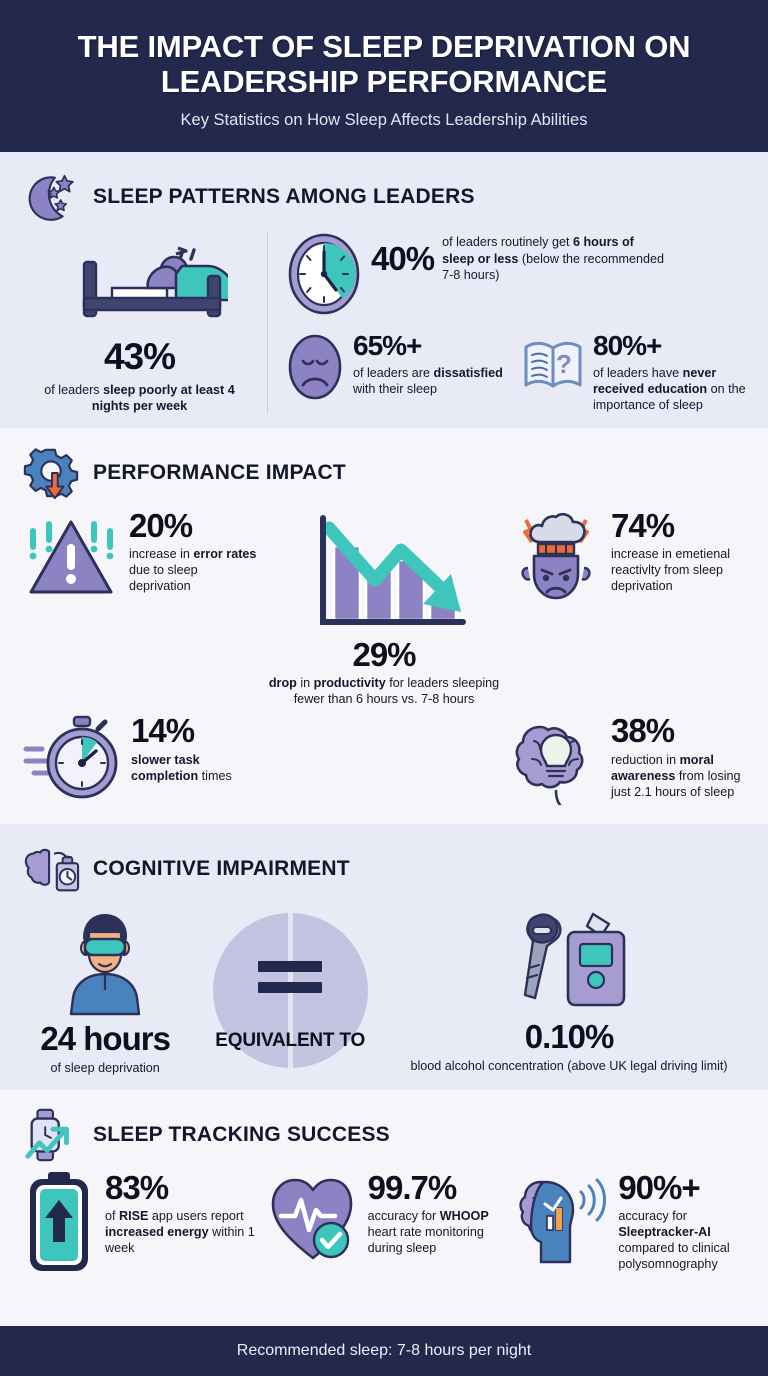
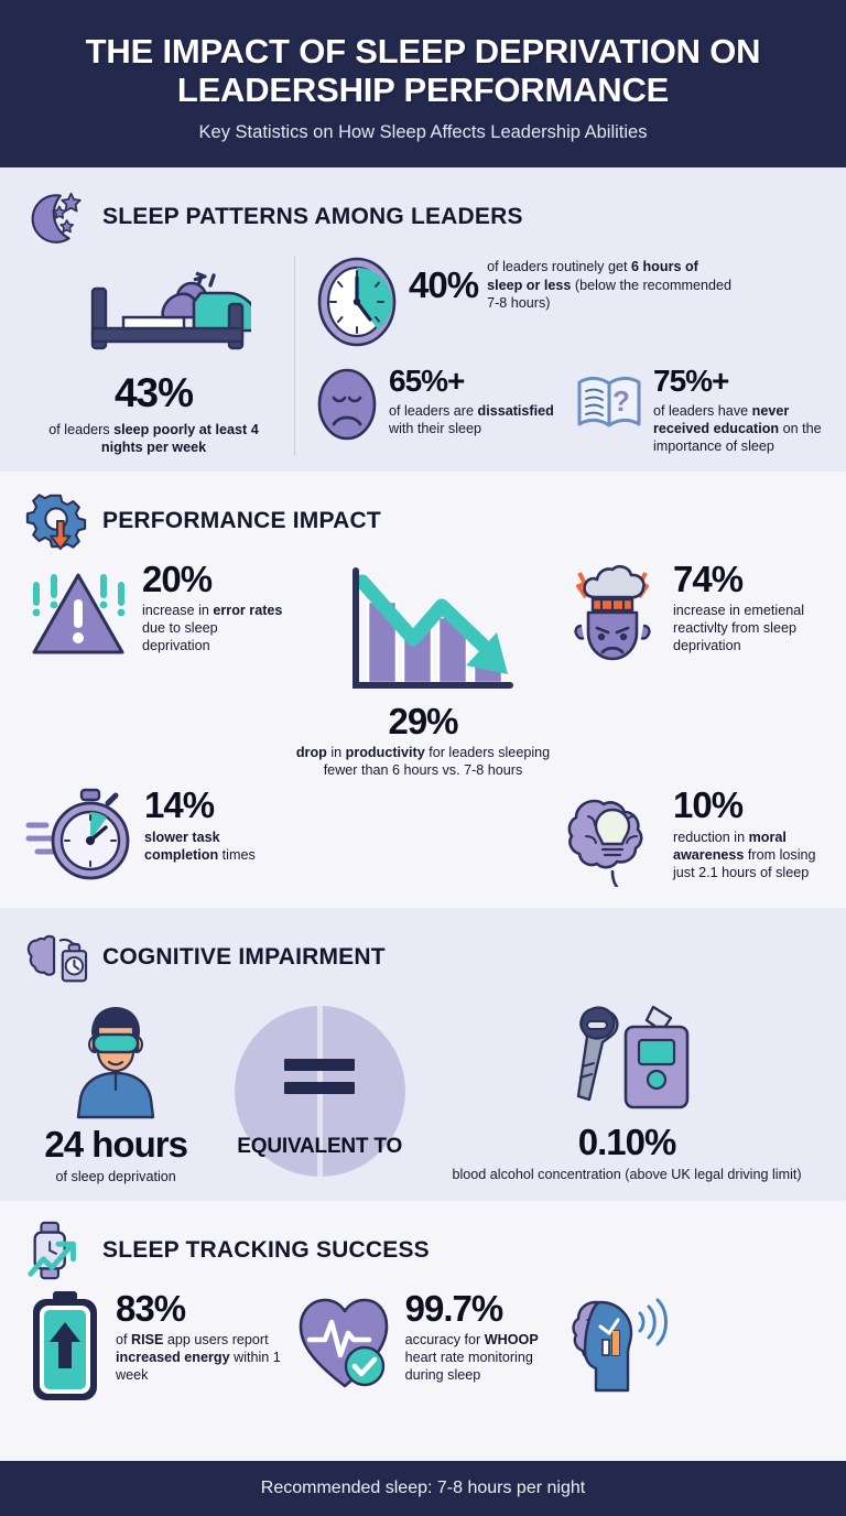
  THE IMPACT OF SLEEP DEPRIVATION ON LEADERSHIP PERFORMANCE
  Key Statistics on How Sleep Affects Leadership Abilities
  SLEEP PATTERNS AMONG LEADERS
  43%
  of leaders sleep poorly at least 4 nights per week
  40%
  of leaders routinely get 6 hours of sleep or less (below the recommended 7-8 hours)
  65%+
  of leaders are dissatisfied with their sleep
  ?
- 80%+
+ 75%+
  of leaders have never received education on the importance of sleep
  PERFORMANCE IMPACT
  20%
  increase in error rates due to sleep deprivation
  29%
  drop in productivity for leaders sleeping fewer than 6 hours vs. 7-8 hours
  74%
  increase in emetienal reactivlty from sleep deprivation
  14%
  slower task completion times
- 38%
+ 10%
  reduction in moral awareness from losing just 2.1 hours of sleep
  COGNITIVE IMPAIRMENT
  24 hours
  of sleep deprivation
  EQUIVALENT TO
  0.10%
  blood alcohol concentration (above UK legal driving limit)
  SLEEP TRACKING SUCCESS
  83%
  of RISE app users report increased energy within 1 week
  99.7%
  accuracy for WHOOP heart rate monitoring during sleep
- 90%+
- accuracy for Sleeptracker-AI compared to clinical polysomnography
  Recommended sleep: 7-8 hours per night
